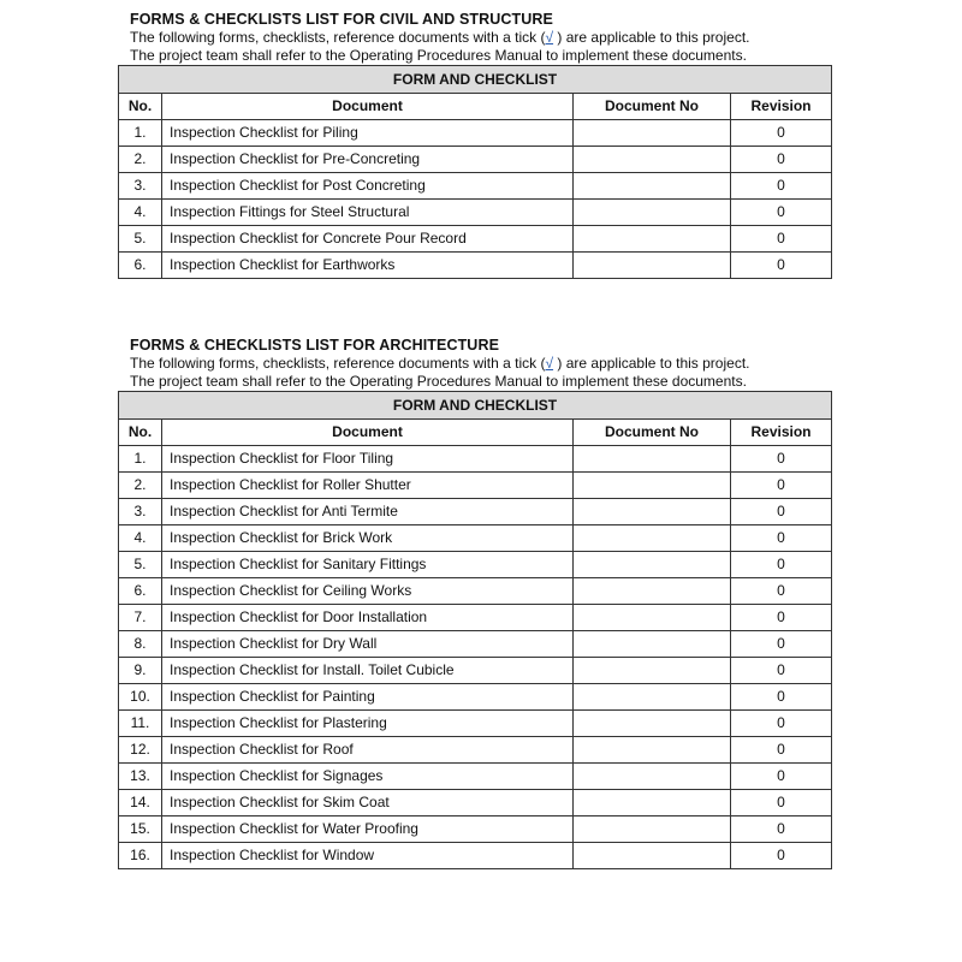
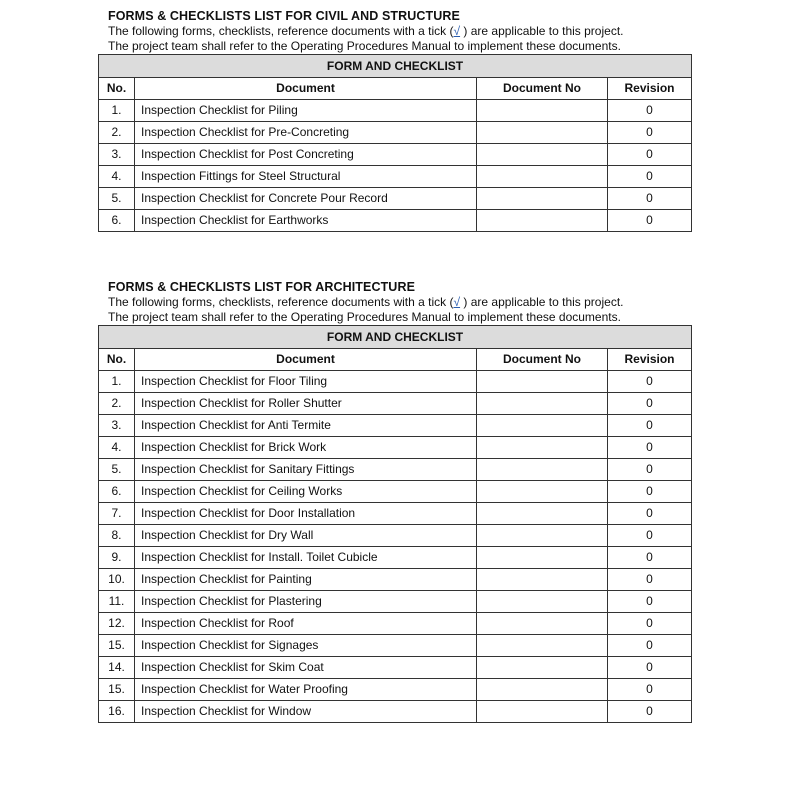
  FORMS & CHECKLISTS LIST FOR CIVIL AND STRUCTURE
  The following forms, checklists, reference documents with a tick (√ ) are applicable to this project.
  The project team shall refer to the Operating Procedures Manual to implement these documents.
  FORM AND CHECKLIST
  No.	Document	Document No	Revision
  1.	Inspection Checklist for Piling		0
  2.	Inspection Checklist for Pre-Concreting		0
  3.	Inspection Checklist for Post Concreting		0
  4.	Inspection Fittings for Steel Structural		0
  5.	Inspection Checklist for Concrete Pour Record		0
  6.	Inspection Checklist for Earthworks		0
  FORMS & CHECKLISTS LIST FOR ARCHITECTURE
  The following forms, checklists, reference documents with a tick (√ ) are applicable to this project.
  The project team shall refer to the Operating Procedures Manual to implement these documents.
  FORM AND CHECKLIST
  No.	Document	Document No	Revision
  1.	Inspection Checklist for Floor Tiling		0
  2.	Inspection Checklist for Roller Shutter		0
  3.	Inspection Checklist for Anti Termite		0
  4.	Inspection Checklist for Brick Work		0
  5.	Inspection Checklist for Sanitary Fittings		0
  6.	Inspection Checklist for Ceiling Works		0
  7.	Inspection Checklist for Door Installation		0
  8.	Inspection Checklist for Dry Wall		0
  9.	Inspection Checklist for Install. Toilet Cubicle		0
  10.	Inspection Checklist for Painting		0
  11.	Inspection Checklist for Plastering		0
  12.	Inspection Checklist for Roof		0
- 13.	Inspection Checklist for Signages		0
+ 15.	Inspection Checklist for Signages		0
  14.	Inspection Checklist for Skim Coat		0
  15.	Inspection Checklist for Water Proofing		0
  16.	Inspection Checklist for Window		0
